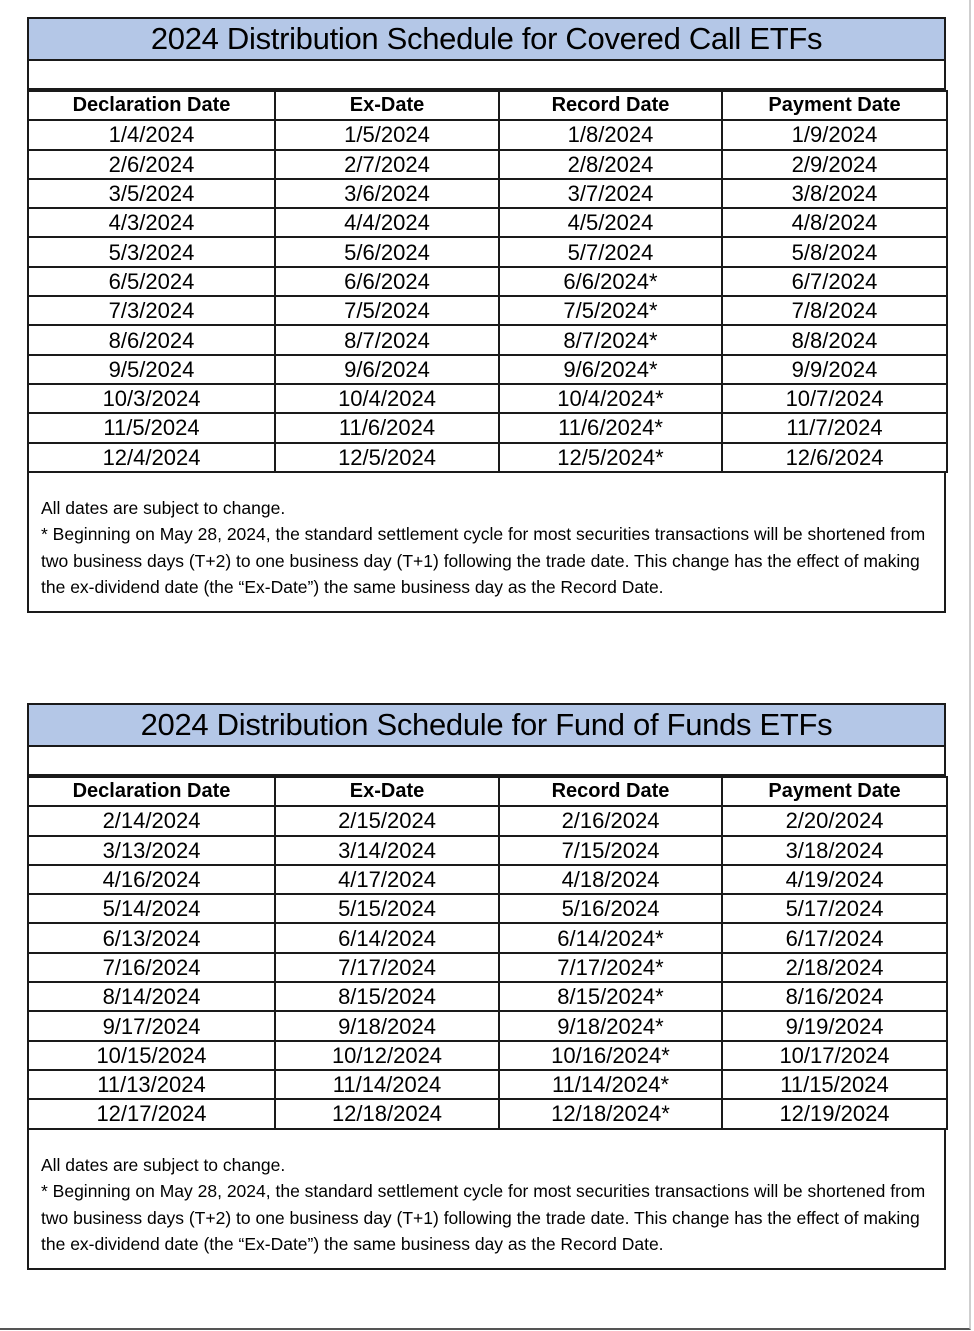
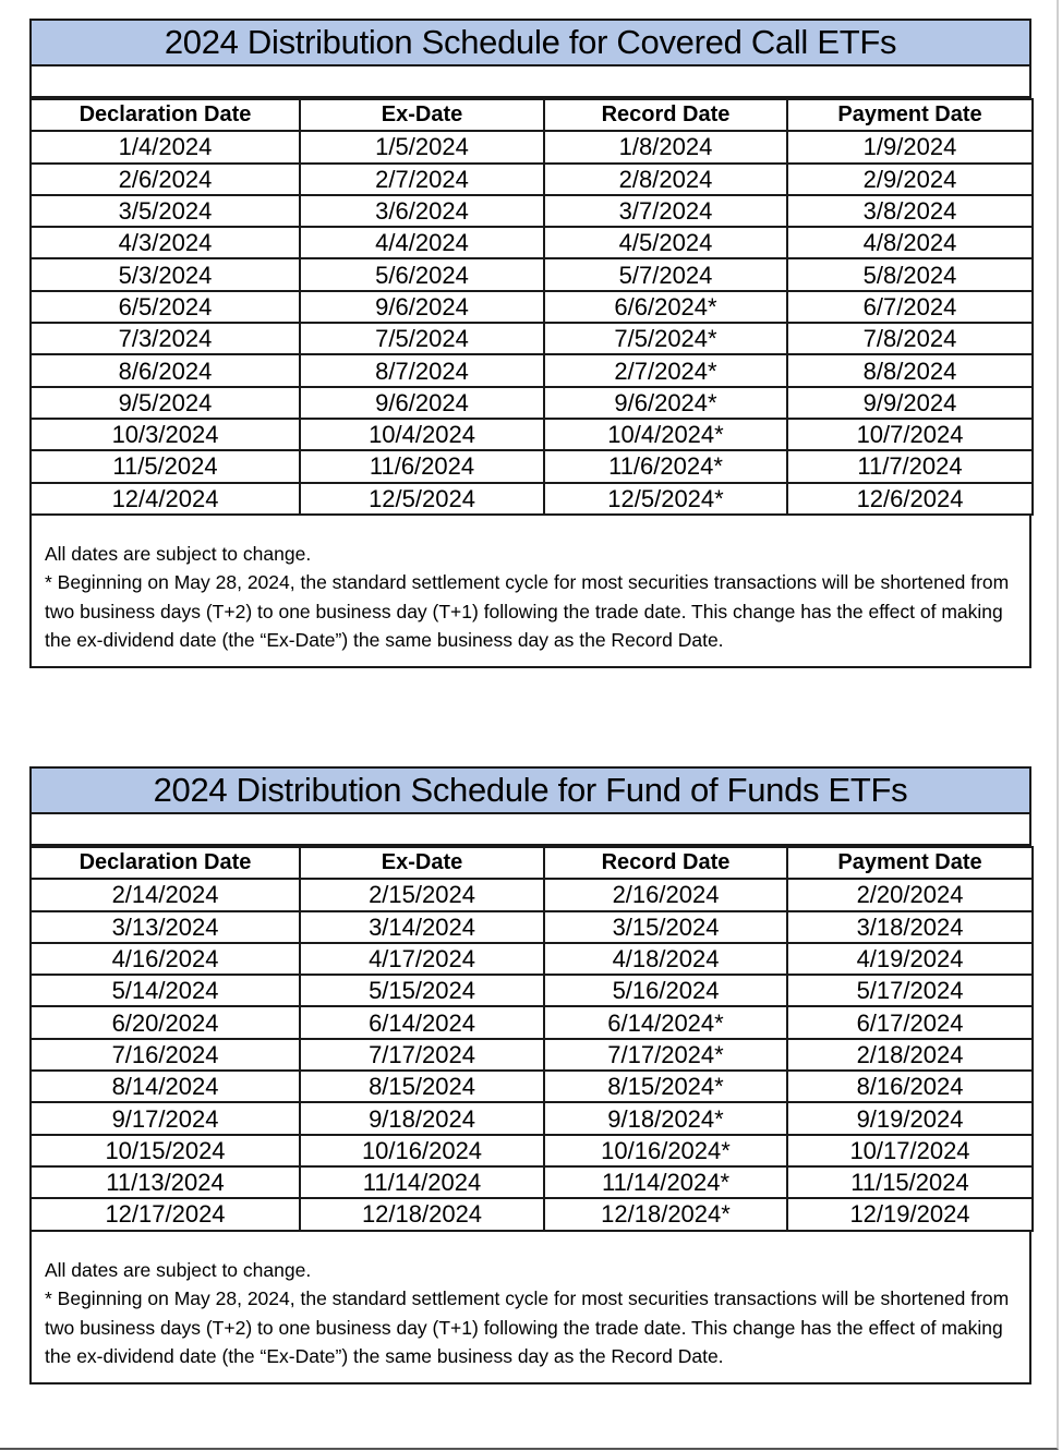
  2024 Distribution Schedule for Covered Call ETFs
  Declaration Date	Ex-Date	Record Date	Payment Date
  1/4/2024	1/5/2024	1/8/2024	1/9/2024
  2/6/2024	2/7/2024	2/8/2024	2/9/2024
  3/5/2024	3/6/2024	3/7/2024	3/8/2024
  4/3/2024	4/4/2024	4/5/2024	4/8/2024
  5/3/2024	5/6/2024	5/7/2024	5/8/2024
- 6/5/2024	6/6/2024	6/6/2024*	6/7/2024
+ 6/5/2024	9/6/2024	6/6/2024*	6/7/2024
  7/3/2024	7/5/2024	7/5/2024*	7/8/2024
- 8/6/2024	8/7/2024	8/7/2024*	8/8/2024
+ 8/6/2024	8/7/2024	2/7/2024*	8/8/2024
  9/5/2024	9/6/2024	9/6/2024*	9/9/2024
  10/3/2024	10/4/2024	10/4/2024*	10/7/2024
  11/5/2024	11/6/2024	11/6/2024*	11/7/2024
  12/4/2024	12/5/2024	12/5/2024*	12/6/2024
  All dates are subject to change.
  * Beginning on May 28, 2024, the standard settlement cycle for most securities transactions will be shortened from two business days (T+2) to one business day (T+1) following the trade date. This change has the effect of making the ex-dividend date (the “Ex-Date”) the same business day as the Record Date.
  2024 Distribution Schedule for Fund of Funds ETFs
  Declaration Date	Ex-Date	Record Date	Payment Date
  2/14/2024	2/15/2024	2/16/2024	2/20/2024
- 3/13/2024	3/14/2024	7/15/2024	3/18/2024
+ 3/13/2024	3/14/2024	3/15/2024	3/18/2024
  4/16/2024	4/17/2024	4/18/2024	4/19/2024
  5/14/2024	5/15/2024	5/16/2024	5/17/2024
- 6/13/2024	6/14/2024	6/14/2024*	6/17/2024
+ 6/20/2024	6/14/2024	6/14/2024*	6/17/2024
  7/16/2024	7/17/2024	7/17/2024*	2/18/2024
  8/14/2024	8/15/2024	8/15/2024*	8/16/2024
  9/17/2024	9/18/2024	9/18/2024*	9/19/2024
- 10/15/2024	10/12/2024	10/16/2024*	10/17/2024
+ 10/15/2024	10/16/2024	10/16/2024*	10/17/2024
  11/13/2024	11/14/2024	11/14/2024*	11/15/2024
  12/17/2024	12/18/2024	12/18/2024*	12/19/2024
  All dates are subject to change.
  * Beginning on May 28, 2024, the standard settlement cycle for most securities transactions will be shortened from two business days (T+2) to one business day (T+1) following the trade date. This change has the effect of making the ex-dividend date (the “Ex-Date”) the same business day as the Record Date.
